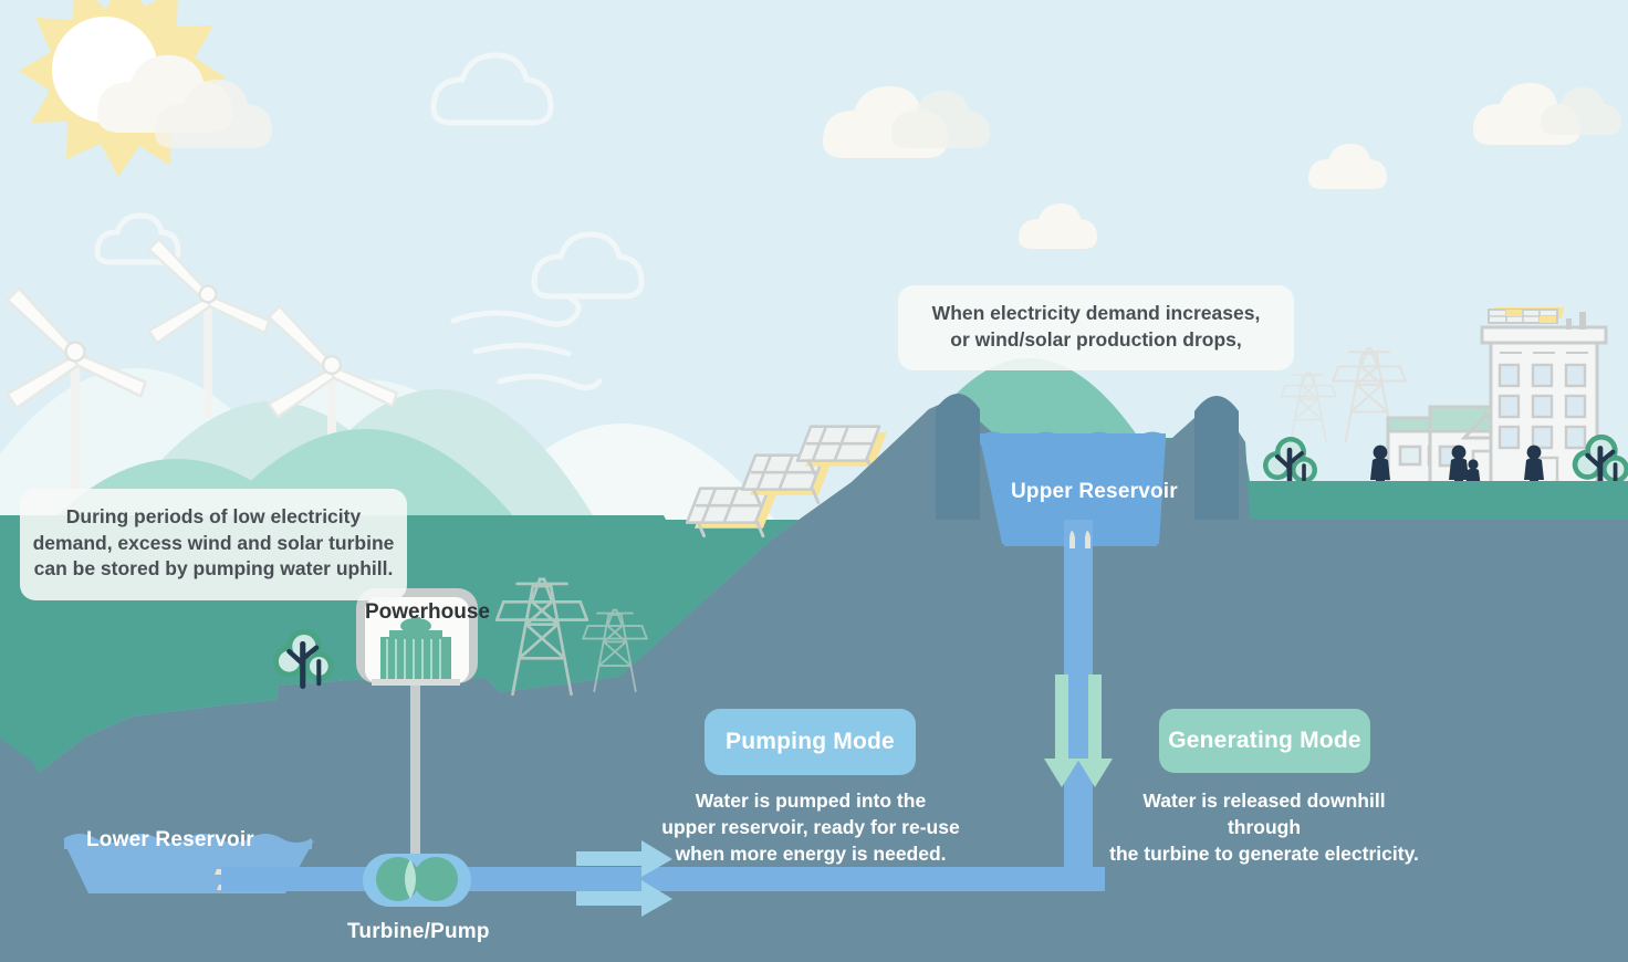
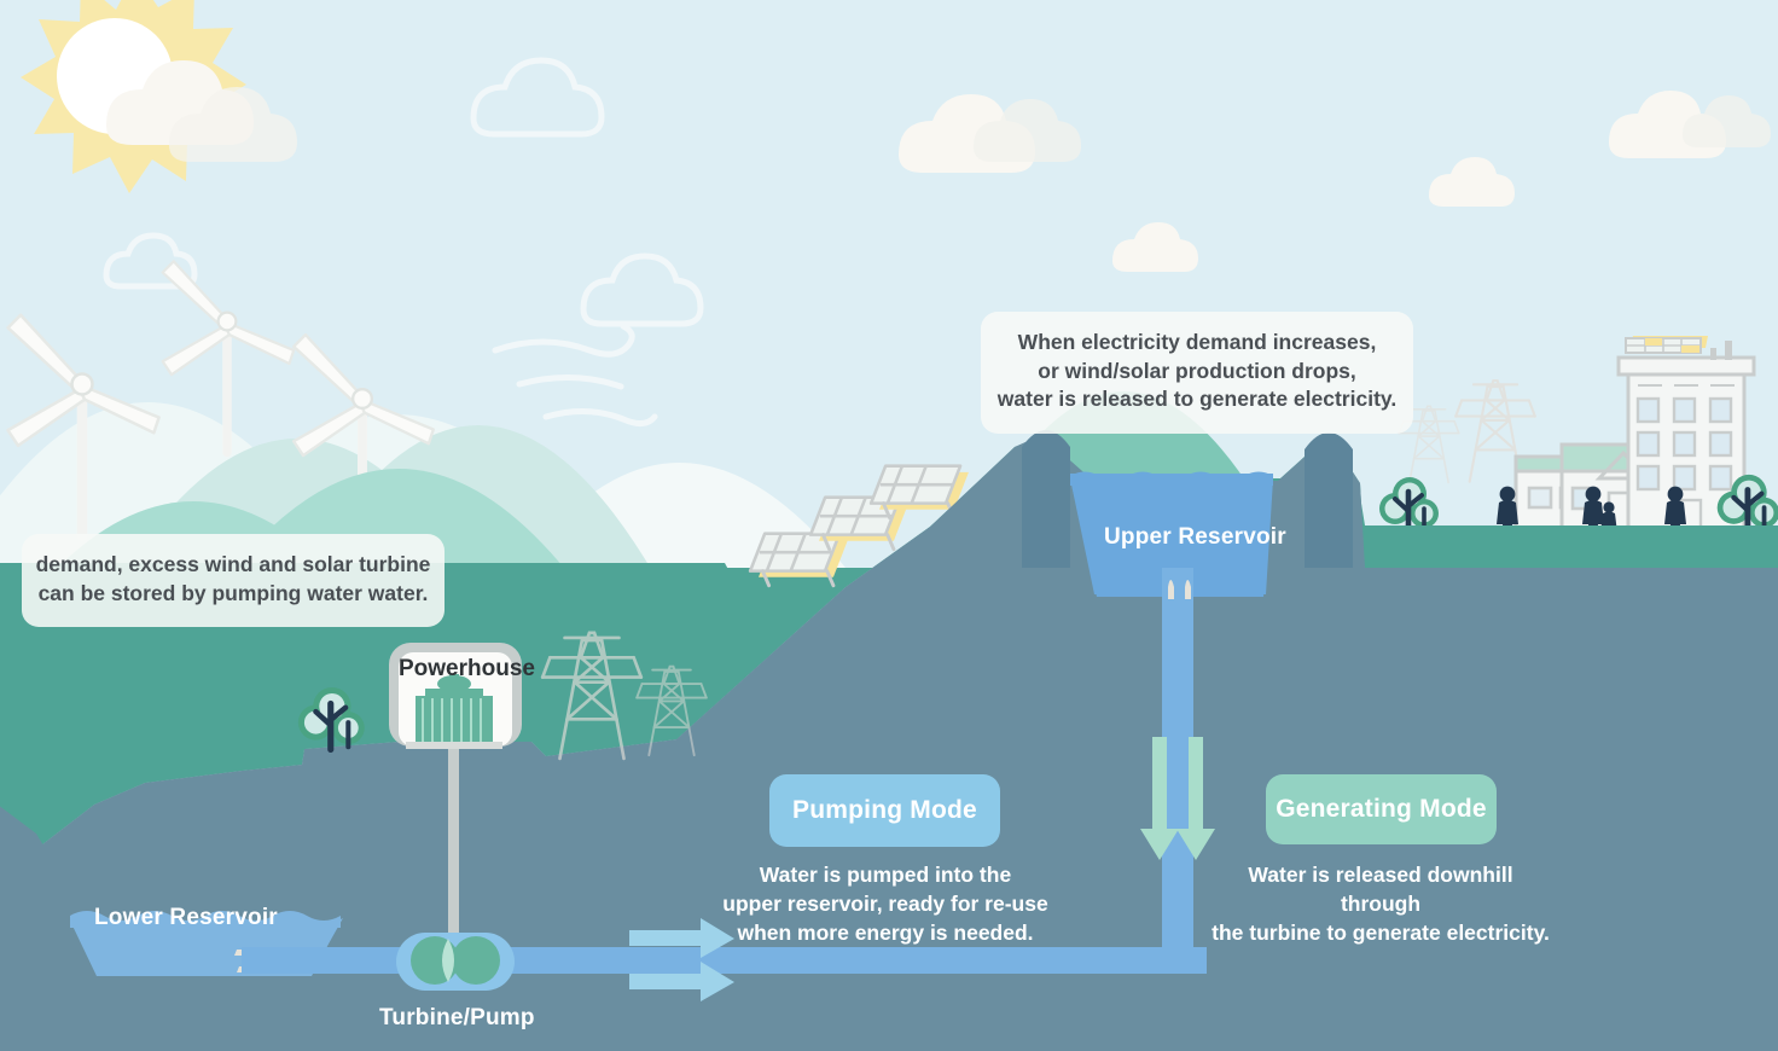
- During periods of low electricity
  demand, excess wind and solar turbine
- can be stored by pumping water uphill.
+ can be stored by pumping water water.
  When electricity demand increases,
  or wind/solar production drops,
+ water is released to generate electricity.
  Upper Reservoir
  Lower Reservoir
  Turbine/Pump
  Powerhouse
  Pumping Mode
  Water is pumped into the
  upper reservoir, ready for re-use
  when more energy is needed.
  Generating Mode
  Water is released downhill through
  the turbine to generate electricity.
